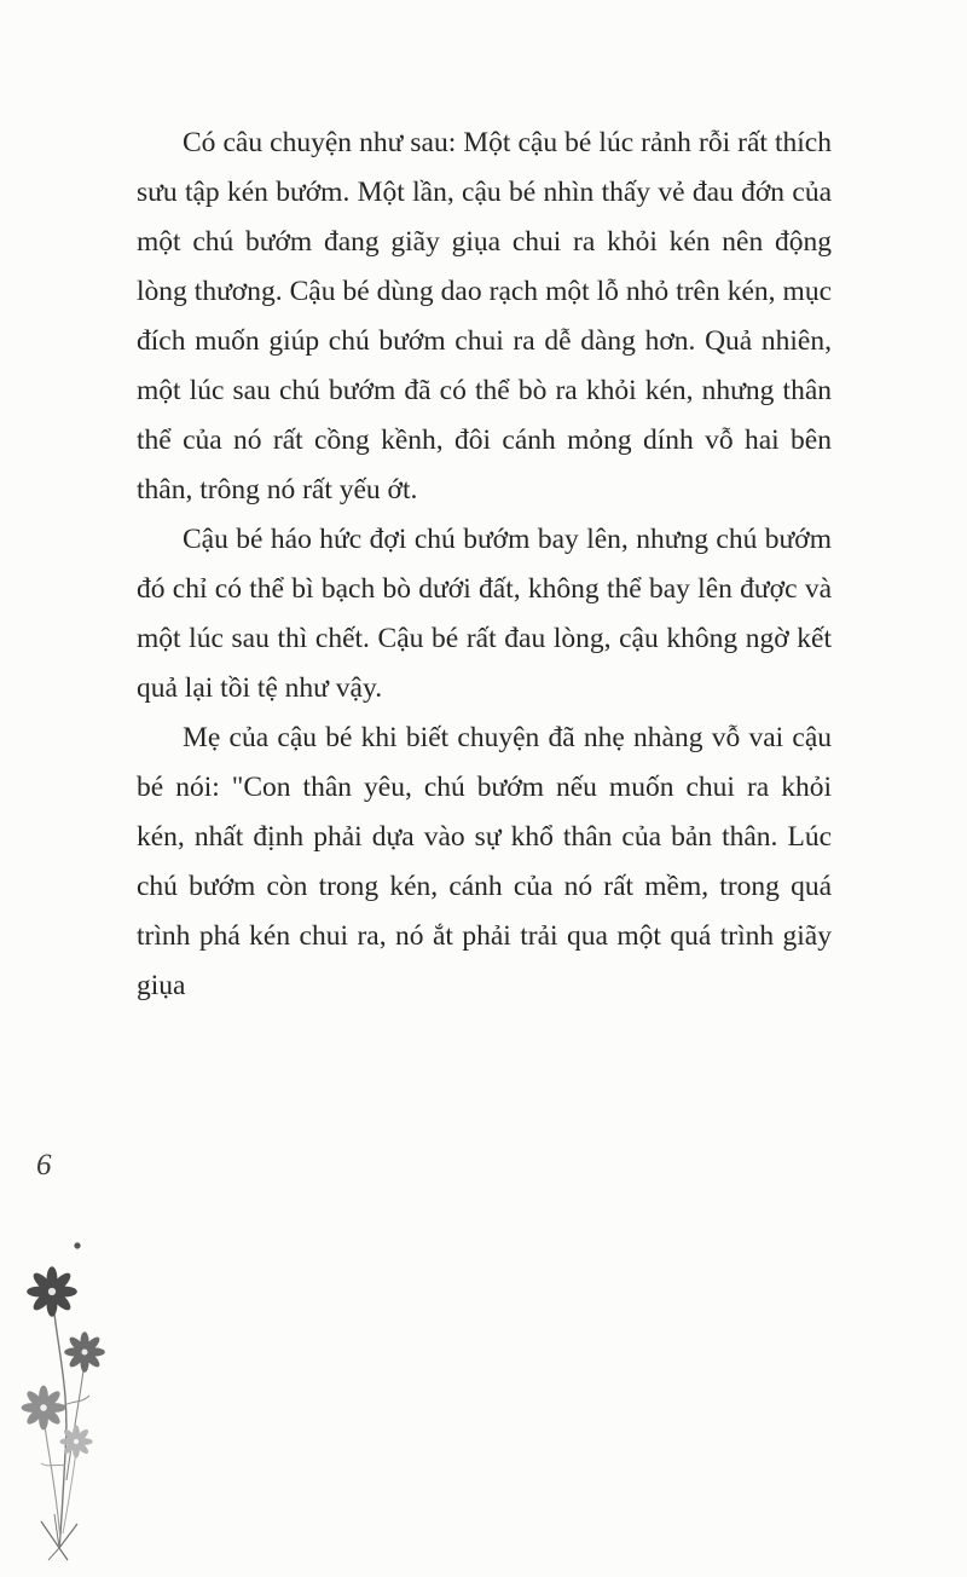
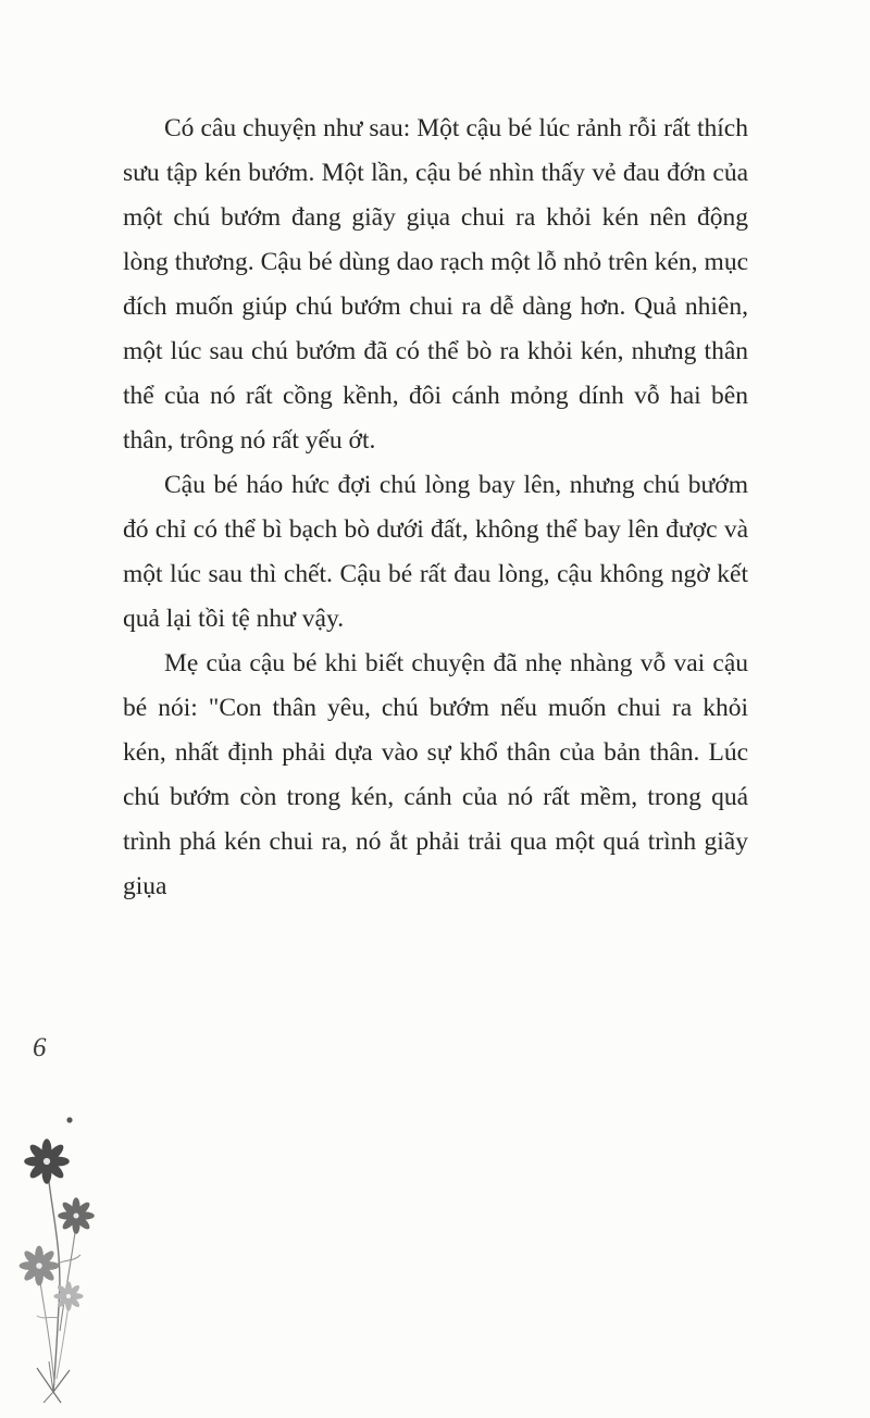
  Có câu chuyện như sau: Một cậu bé lúc rảnh rỗi rất thích sưu tập kén bướm. Một lần, cậu bé nhìn thấy vẻ đau đớn của một chú bướm đang giãy giụa chui ra khỏi kén nên động lòng thương. Cậu bé dùng dao rạch một lỗ nhỏ trên kén, mục đích muốn giúp chú bướm chui ra dễ dàng hơn. Quả nhiên, một lúc sau chú bướm đã có thể bò ra khỏi kén, nhưng thân thể của nó rất cồng kềnh, đôi cánh mỏng dính vỗ hai bên thân, trông nó rất yếu ớt.
- Cậu bé háo hức đợi chú bướm bay lên, nhưng chú bướm đó chỉ có thể bì bạch bò dưới đất, không thể bay lên được và một lúc sau thì chết. Cậu bé rất đau lòng, cậu không ngờ kết quả lại tồi tệ như vậy.
+ Cậu bé háo hức đợi chú lòng bay lên, nhưng chú bướm đó chỉ có thể bì bạch bò dưới đất, không thể bay lên được và một lúc sau thì chết. Cậu bé rất đau lòng, cậu không ngờ kết quả lại tồi tệ như vậy.
  Mẹ của cậu bé khi biết chuyện đã nhẹ nhàng vỗ vai cậu bé nói: "Con thân yêu, chú bướm nếu muốn chui ra khỏi kén, nhất định phải dựa vào sự khổ thân của bản thân. Lúc chú bướm còn trong kén, cánh của nó rất mềm, trong quá trình phá kén chui ra, nó ắt phải trải qua một quá trình giãy giụa
  6
